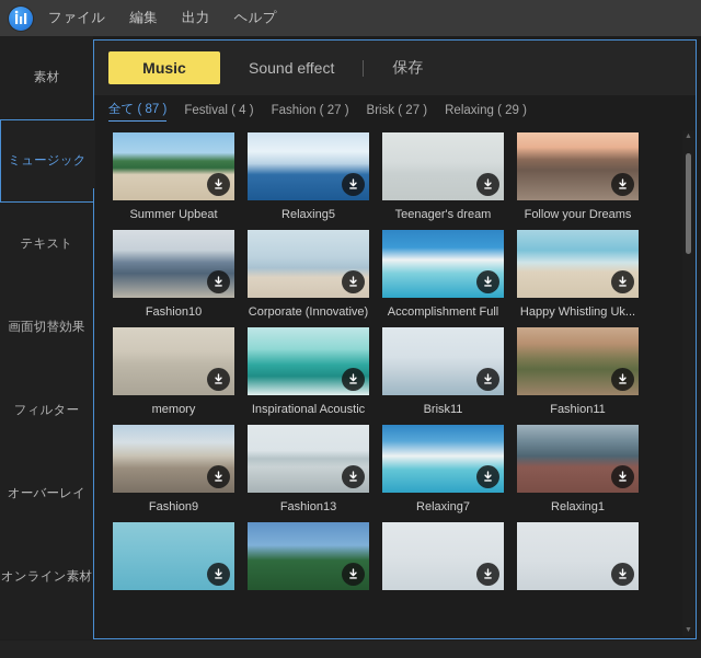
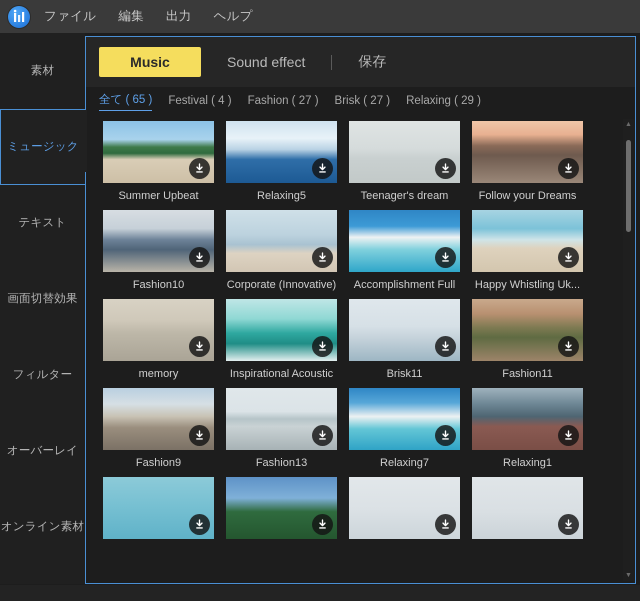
  ファイル
  編集
  出力
  ヘルプ
  素材
  ミュージック
  テキスト
  画面切替効果
  フィルター
  オーバーレイ
  オンライン素材
  Music
  Sound effect
  保存
- 全て ( 87 )
+ 全て ( 65 )
  Festival ( 4 )
  Fashion ( 27 )
  Brisk ( 27 )
  Relaxing ( 29 )
  Summer Upbeat
  Relaxing5
  Teenager's dream
  Follow your Dreams
  Fashion10
  Corporate (Innovative)
  Accomplishment Full
  Happy Whistling Uk...
  memory
  Inspirational Acoustic
  Brisk11
  Fashion11
  Fashion9
  Fashion13
  Relaxing7
  Relaxing1
